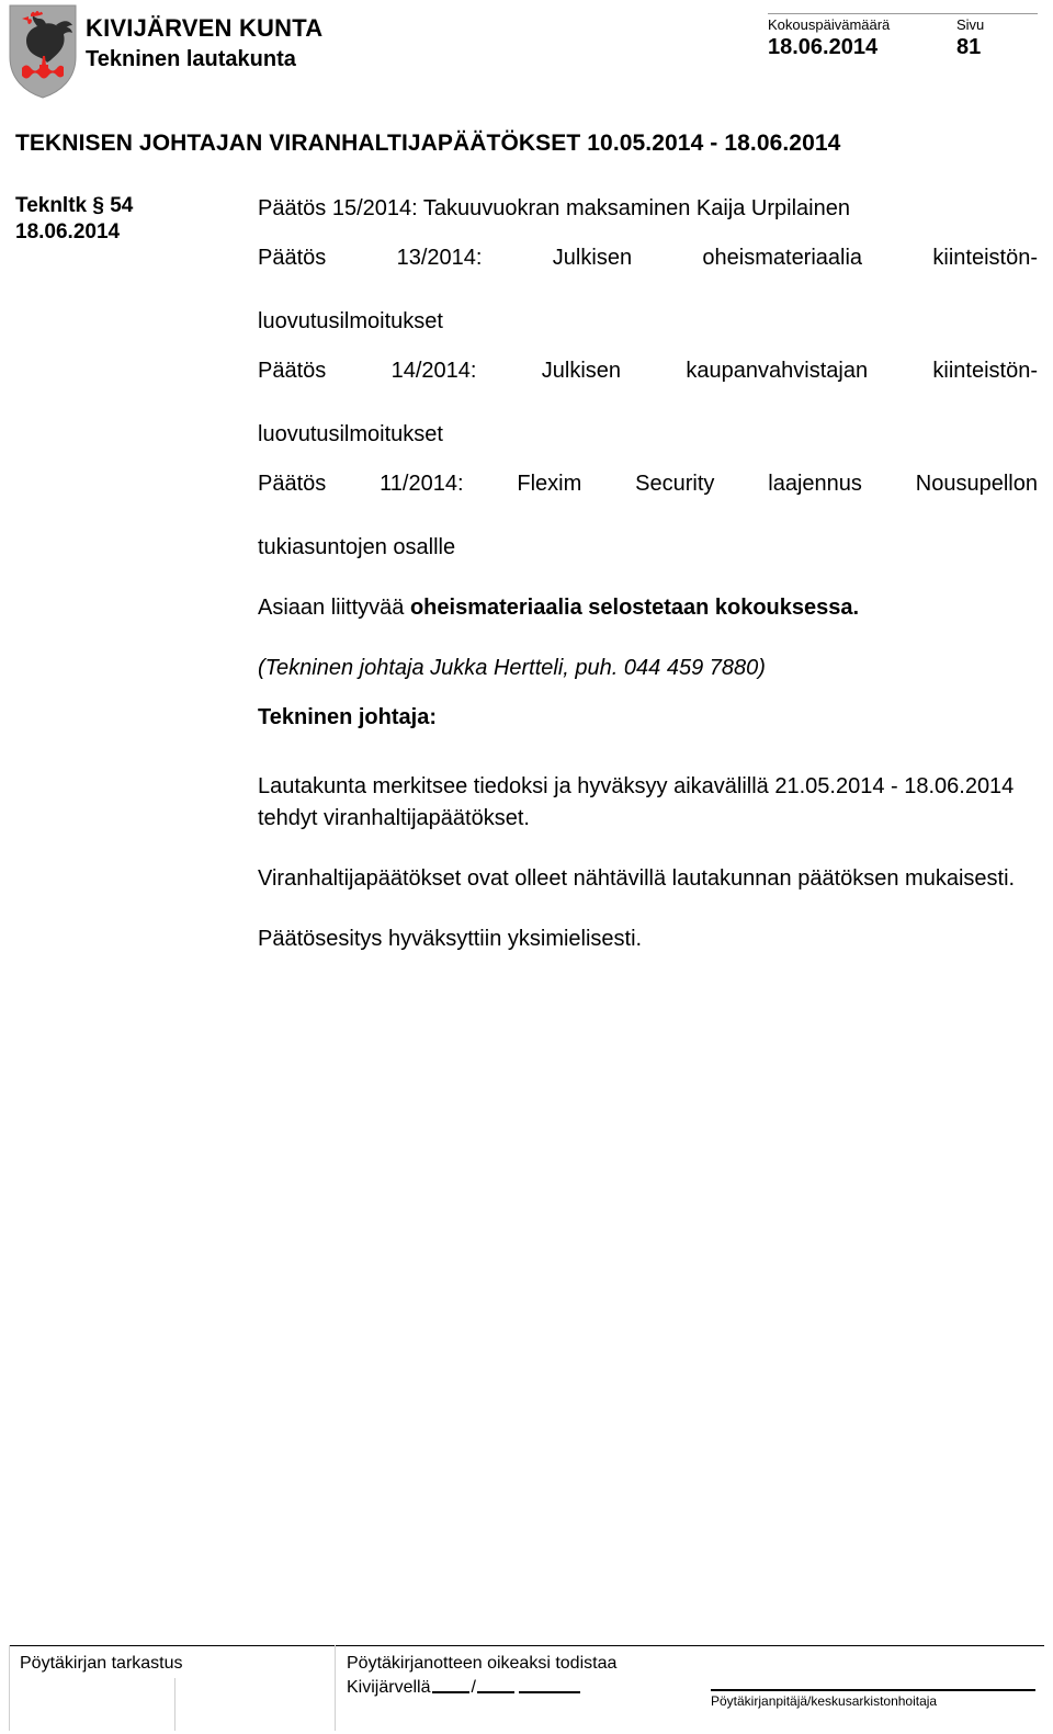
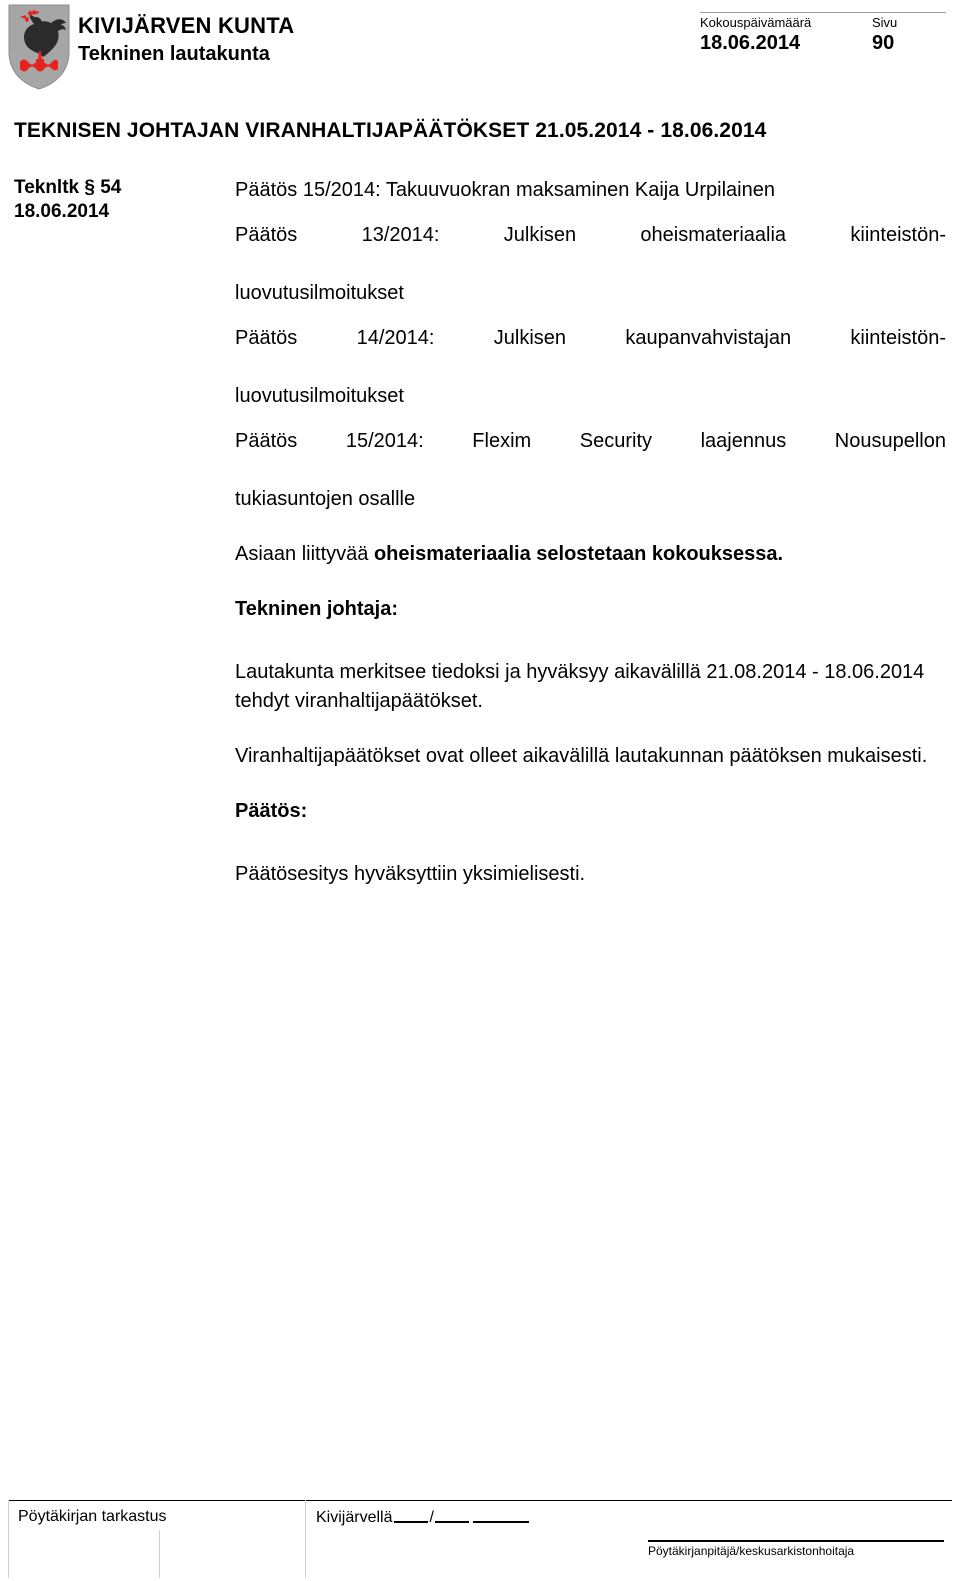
  KIVIJÄRVEN KUNTA
  Tekninen lautakunta
  Kokouspäivämäärä
  Sivu
  18.06.2014
- 81
+ 90
- TEKNISEN JOHTAJAN VIRANHALTIJAPÄÄTÖKSET 10.05.2014 - 18.06.2014
+ TEKNISEN JOHTAJAN VIRANHALTIJAPÄÄTÖKSET 21.05.2014 - 18.06.2014
  Teknltk § 54
  18.06.2014
  Päätös 15/2014: Takuuvuokran maksaminen Kaija Urpilainen
  Päätös 13/2014: Julkisen oheismateriaalia kiinteistön-
  luovutusilmoitukset
  Päätös 14/2014: Julkisen kaupanvahvistajan kiinteistön-
  luovutusilmoitukset
- Päätös 11/2014: Flexim Security laajennus Nousupellon
+ Päätös 15/2014: Flexim Security laajennus Nousupellon
  tukiasuntojen osallle
  Asiaan liittyvää oheismateriaalia selostetaan kokouksessa.
- (Tekninen johtaja Jukka Hertteli, puh. 044 459 7880)
  Tekninen johtaja:
- Lautakunta merkitsee tiedoksi ja hyväksyy aikavälillä 21.05.2014 - 18.06.2014 tehdyt viranhaltijapäätökset.
+ Lautakunta merkitsee tiedoksi ja hyväksyy aikavälillä 21.08.2014 - 18.06.2014 tehdyt viranhaltijapäätökset.
- Viranhaltijapäätökset ovat olleet nähtävillä lautakunnan päätöksen mukaisesti.
+ Viranhaltijapäätökset ovat olleet aikavälillä lautakunnan päätöksen mukaisesti.
+ Päätös:
  Päätösesitys hyväksyttiin yksimielisesti.
  Pöytäkirjan tarkastus
- Pöytäkirjanotteen oikeaksi todistaa
  Kivijärvellä /
  Pöytäkirjanpitäjä/keskusarkistonhoitaja
